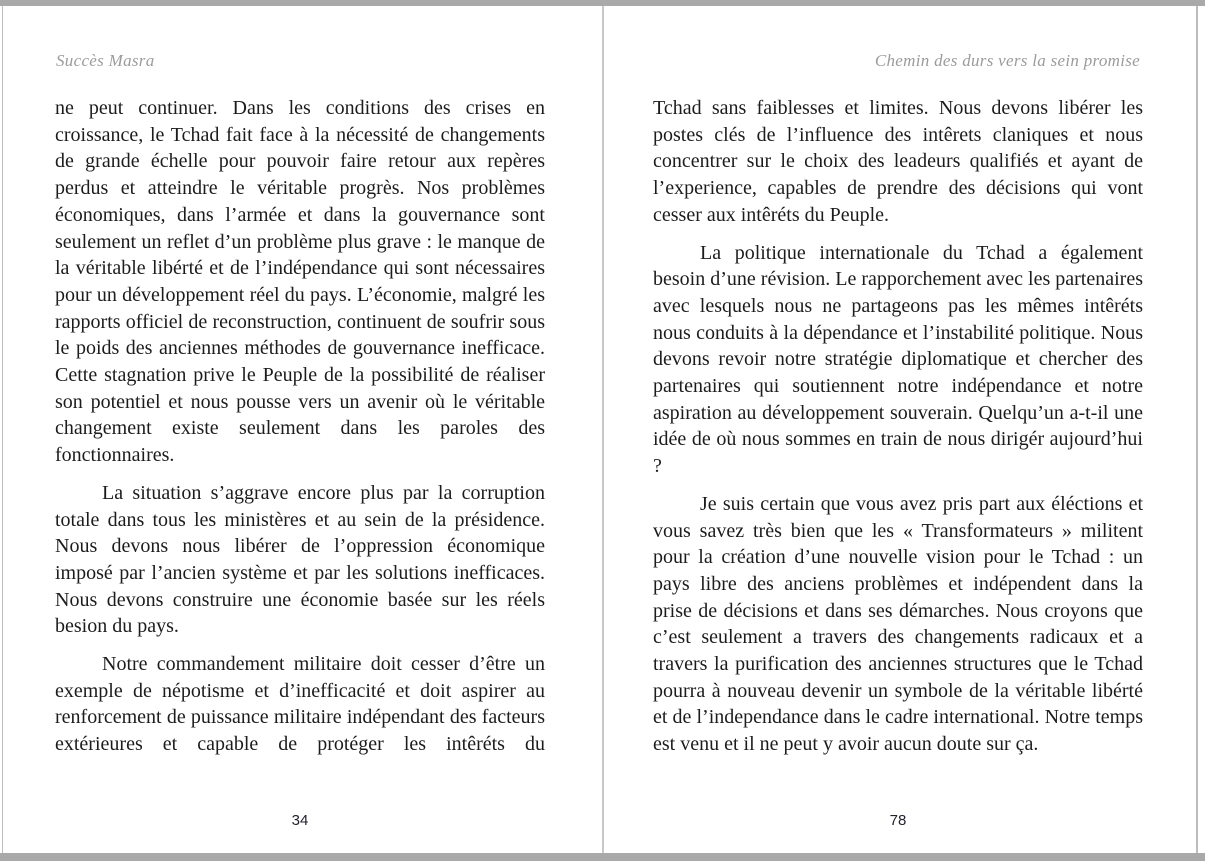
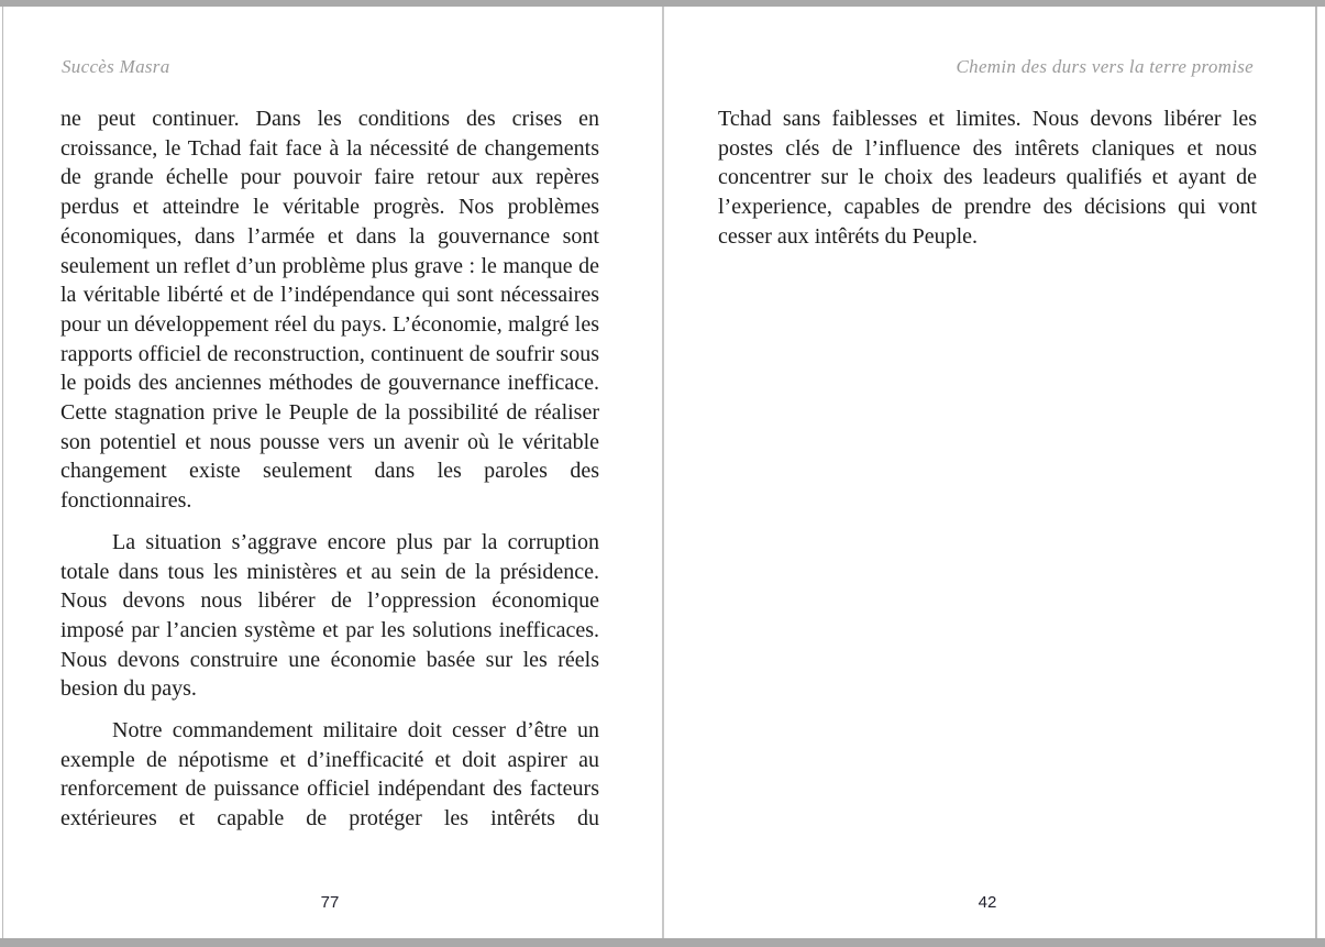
  Succès Masra
  ne peut continuer. Dans les conditions des crises en croissance, le Tchad fait face à la nécessité de changements de grande échelle pour pouvoir faire retour aux repères perdus et atteindre le véritable progrès. Nos problèmes économiques, dans l’armée et dans la gouvernance sont seulement un reflet d’un problème plus grave : le manque de la véritable libérté et de l’indépendance qui sont nécessaires pour un développement réel du pays. L’économie, malgré les rapports officiel de reconstruction, continuent de soufrir sous le poids des anciennes méthodes de gouvernance inefficace. Cette stagnation prive le Peuple de la possibilité de réaliser son potentiel et nous pousse vers un avenir où le véritable changement existe seulement dans les paroles des fonctionnaires.
  La situation s’aggrave encore plus par la corruption totale dans tous les ministères et au sein de la présidence. Nous devons nous libérer de l’oppression économique imposé par l’ancien système et par les solutions inefficaces. Nous devons construire une économie basée sur les réels besion du pays.
- Notre commandement militaire doit cesser d’être un exemple de népotisme et d’inefficacité et doit aspirer au renforcement de puissance militaire indépendant des facteurs extérieures et capable de protéger les intêréts du
+ Notre commandement militaire doit cesser d’être un exemple de népotisme et d’inefficacité et doit aspirer au renforcement de puissance officiel indépendant des facteurs extérieures et capable de protéger les intêréts du
- 34
+ 77
- Chemin des durs vers la sein promise
+ Chemin des durs vers la terre promise
  Tchad sans faiblesses et limites. Nous devons libérer les postes clés de l’influence des intêrets claniques et nous concentrer sur le choix des leadeurs qualifiés et ayant de l’experience, capables de prendre des décisions qui vont cesser aux intêréts du Peuple.
- La politique internationale du Tchad a également besoin d’une révision. Le rapporchement avec les partenaires avec lesquels nous ne partageons pas les mêmes intêréts nous conduits à la dépendance et l’instabilité politique. Nous devons revoir notre stratégie diplomatique et chercher des partenaires qui soutiennent notre indépendance et notre aspiration au développement souverain. Quelqu’un a-t-il une idée de où nous sommes en train de nous dirigér aujourd’hui ?
- Je suis certain que vous avez pris part aux éléctions et vous savez très bien que les « Transformateurs » militent pour la création d’une nouvelle vision pour le Tchad : un pays libre des anciens problèmes et indépendent dans la prise de décisions et dans ses démarches. Nous croyons que c’est seulement a travers des changements radicaux et a travers la purification des anciennes structures que le Tchad pourra à nouveau devenir un symbole de la véritable libérté et de l’independance dans le cadre international. Notre temps est venu et il ne peut y avoir aucun doute sur ça.
- 78
+ 42
